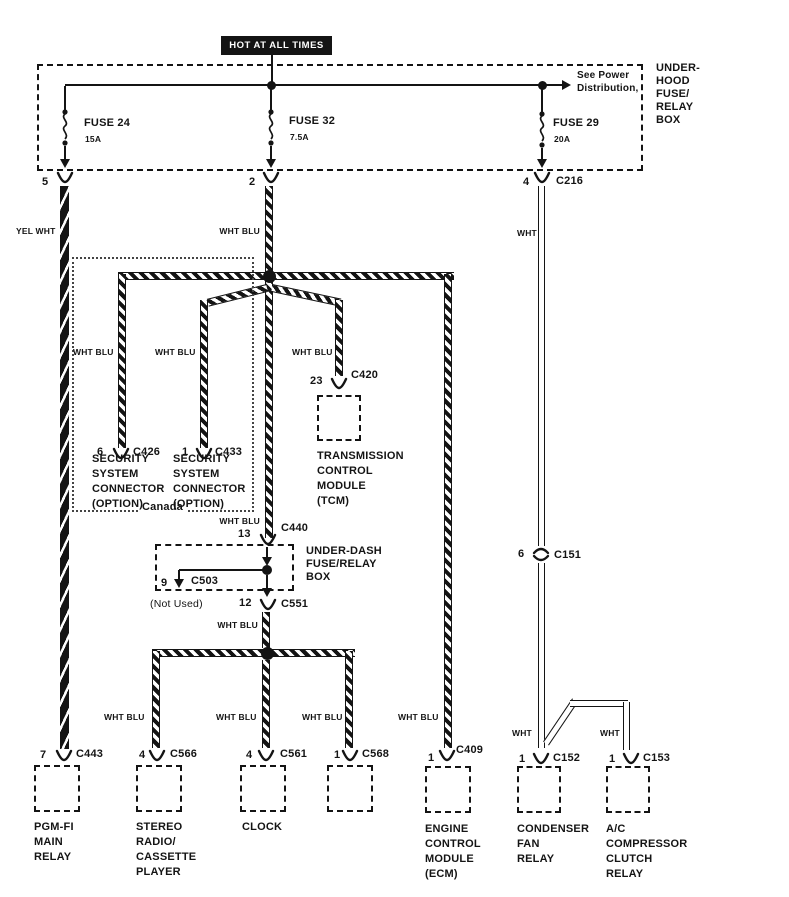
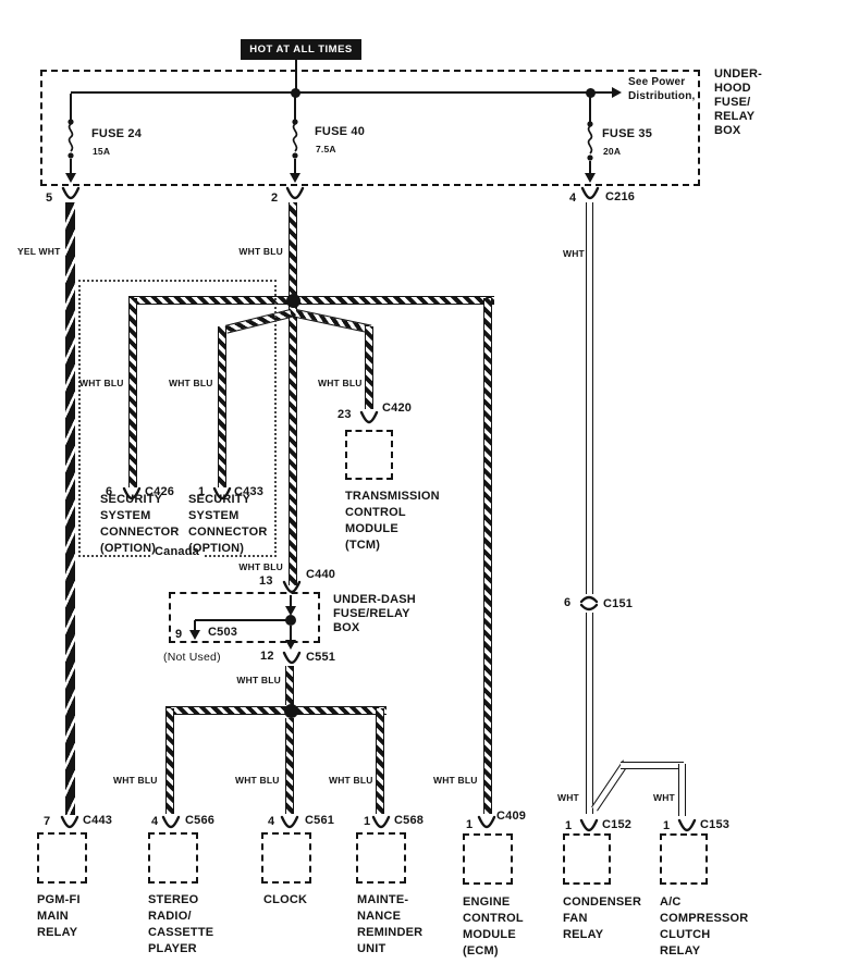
  HOT AT ALL TIMES
  UNDER-
  HOOD
  FUSE/
  RELAY
  BOX
  See Power
  Distribution,
  FUSE 24
  15A
  5
- FUSE 32
+ FUSE 40
  7.5A
  2
- FUSE 29
+ FUSE 35
  20A
  4
  C216
  YEL WHT
  WHT
  6
  C151
  WHT BLU
  Canada
  WHT BLU
  WHT BLU
  WHT BLU
  6
  C426
  SECURITY
  SYSTEM
  CONNECTOR
  (OPTION)
  1
  C433
  SECURITY
  SYSTEM
  CONNECTOR
  (OPTION)
  23
  C420
  TRANSMISSION
  CONTROL
  MODULE
  (TCM)
  WHT BLU
  13
  C440
  UNDER-DASH
  FUSE/RELAY
  BOX
  9
  C503
  (Not Used)
  12
  C551
  WHT BLU
  WHT BLU
  WHT BLU
  WHT BLU
  WHT BLU
  WHT
  WHT
  7
  C443
  4
  C566
  4
  C561
  1
  C568
  1
  C409
  1
  C152
  1
  C153
  PGM-FI
  MAIN
  RELAY
  STEREO
  RADIO/
  CASSETTE
  PLAYER
  CLOCK
+ MAINTE-
+ NANCE
+ REMINDER
+ UNIT
  ENGINE
  CONTROL
  MODULE
  (ECM)
  CONDENSER
  FAN
  RELAY
  A/C
  COMPRESSOR
  CLUTCH
  RELAY
